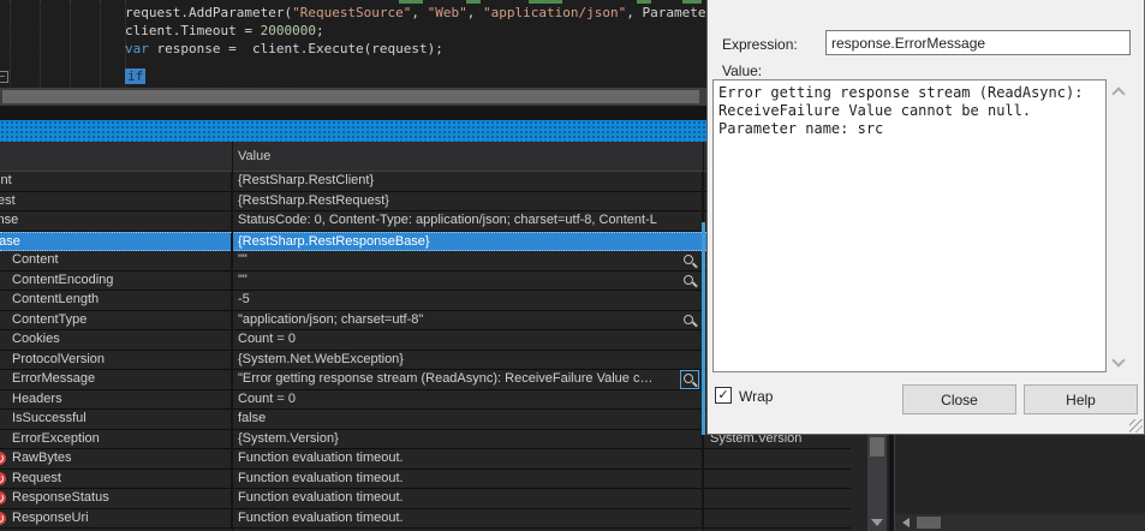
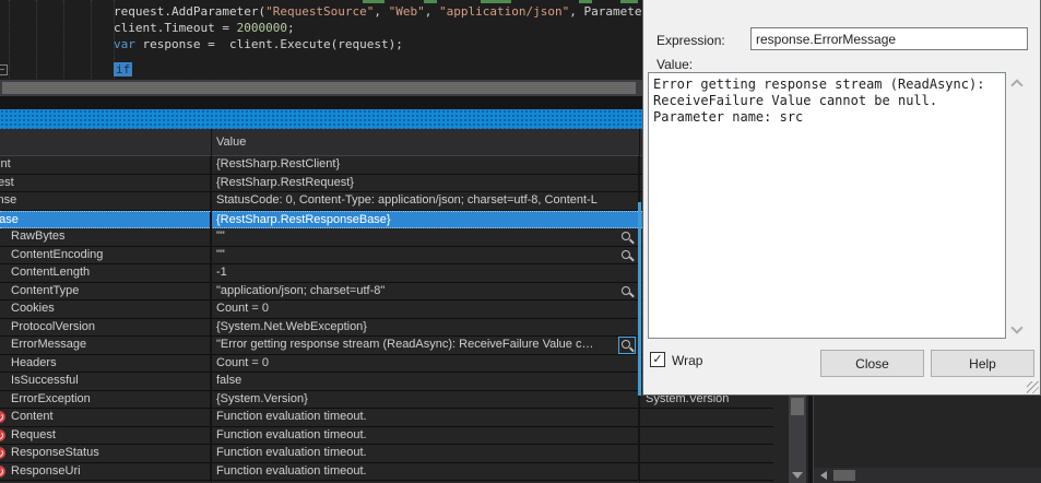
  −
  request.AddParameter("RequestSource", "Web", "application/json", Paramete
  client.Timeout = 2000000;
  var response = client.Execute(request);
  Value
  {RestSharp.RestClient}
  {RestSharp.RestRequest}
  StatusCode: 0, Content-Type: application/json; charset=utf-8, Content-L
  ase
  {RestSharp.RestResponseBase}
- Content
+ RawBytes
  ""
  ContentEncoding
  ""
  ContentLength
- -5
+ -1
  ContentType
  "application/json; charset=utf-8"
  Cookies
  Count = 0
  ProtocolVersion
  {System.Net.WebException}
  ErrorMessage
  "Error getting response stream (ReadAsync): ReceiveFailure Value c…
  Headers
  Count = 0
  IsSuccessful
  false
  ErrorException
  {System.Version}
  System.Version
- RawBytes
+ Content
  Function evaluation timeout.
  Request
  Function evaluation timeout.
  ResponseStatus
  Function evaluation timeout.
  ResponseUri
  Function evaluation timeout.
  Expression:
  response.ErrorMessage
  Value:
  Error getting response stream (ReadAsync):
  ReceiveFailure Value cannot be null.
  Parameter name: src
  ✓
  Wrap
  Close
  Help
